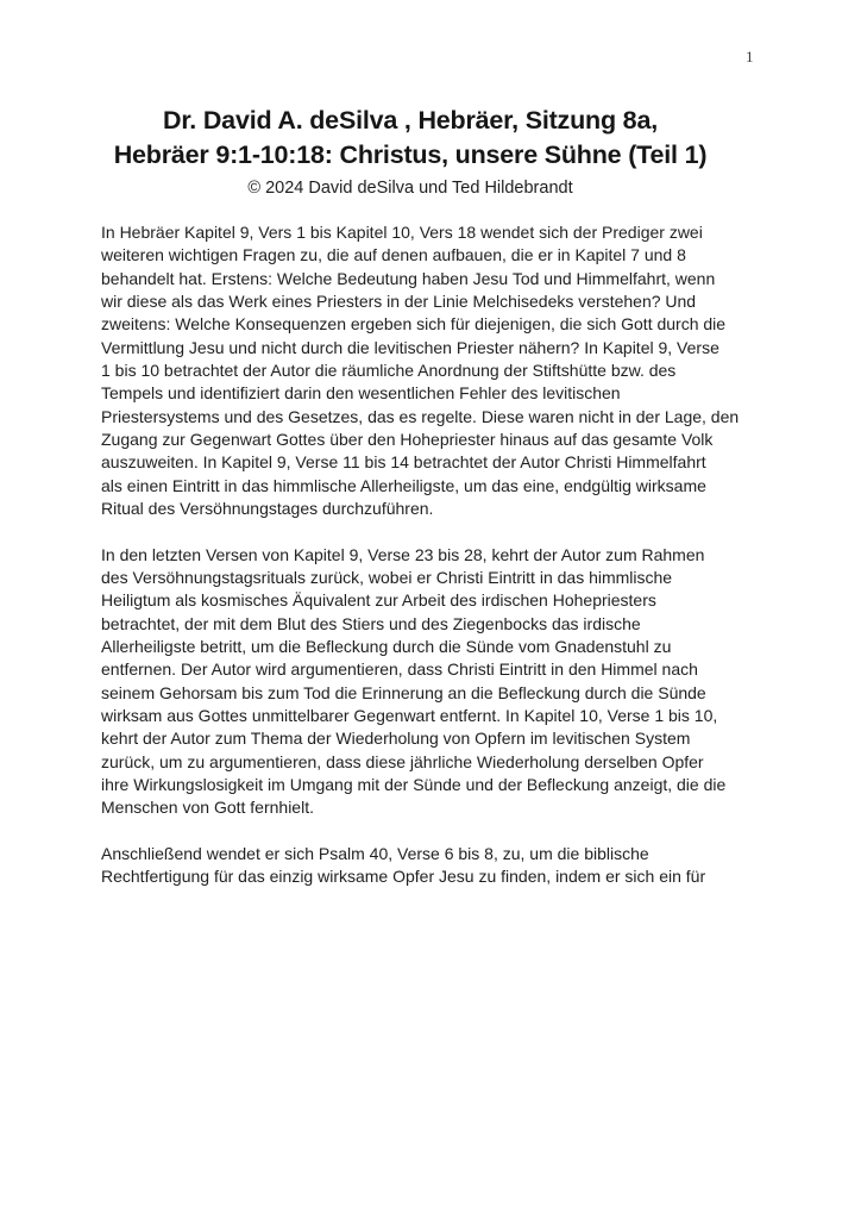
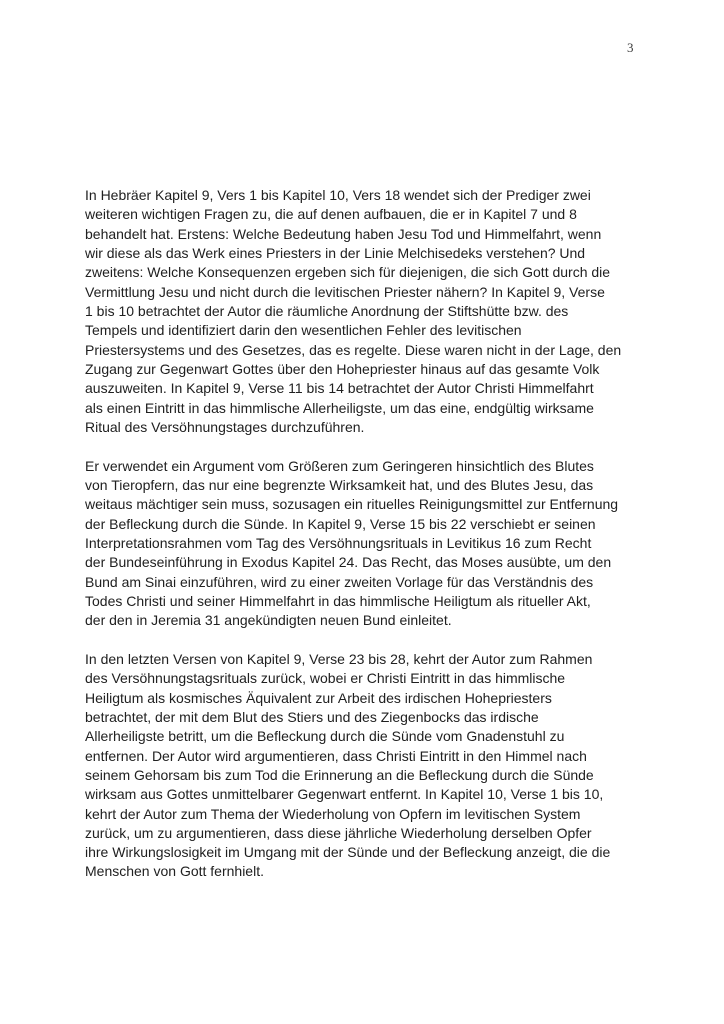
- 1
+ 3
- Dr. David A. deSilva , Hebräer, Sitzung 8a,
- Hebräer 9:1-10:18: Christus, unsere Sühne (Teil 1)
- © 2024 David deSilva und Ted Hildebrandt
  In Hebräer Kapitel 9, Vers 1 bis Kapitel 10, Vers 18 wendet sich der Prediger zwei
  weiteren wichtigen Fragen zu, die auf denen aufbauen, die er in Kapitel 7 und 8
  behandelt hat. Erstens: Welche Bedeutung haben Jesu Tod und Himmelfahrt, wenn
  wir diese als das Werk eines Priesters in der Linie Melchisedeks verstehen? Und
  zweitens: Welche Konsequenzen ergeben sich für diejenigen, die sich Gott durch die
  Vermittlung Jesu und nicht durch die levitischen Priester nähern? In Kapitel 9, Verse
  1 bis 10 betrachtet der Autor die räumliche Anordnung der Stiftshütte bzw. des
  Tempels und identifiziert darin den wesentlichen Fehler des levitischen
  Priestersystems und des Gesetzes, das es regelte. Diese waren nicht in der Lage, den
  Zugang zur Gegenwart Gottes über den Hohepriester hinaus auf das gesamte Volk
  auszuweiten. In Kapitel 9, Verse 11 bis 14 betrachtet der Autor Christi Himmelfahrt
  als einen Eintritt in das himmlische Allerheiligste, um das eine, endgültig wirksame
  Ritual des Versöhnungstages durchzuführen.
+ Er verwendet ein Argument vom Größeren zum Geringeren hinsichtlich des Blutes
+ von Tieropfern, das nur eine begrenzte Wirksamkeit hat, und des Blutes Jesu, das
+ weitaus mächtiger sein muss, sozusagen ein rituelles Reinigungsmittel zur Entfernung
+ der Befleckung durch die Sünde. In Kapitel 9, Verse 15 bis 22 verschiebt er seinen
+ Interpretationsrahmen vom Tag des Versöhnungsrituals in Levitikus 16 zum Recht
+ der Bundeseinführung in Exodus Kapitel 24. Das Recht, das Moses ausübte, um den
+ Bund am Sinai einzuführen, wird zu einer zweiten Vorlage für das Verständnis des
+ Todes Christi und seiner Himmelfahrt in das himmlische Heiligtum als ritueller Akt,
+ der den in Jeremia 31 angekündigten neuen Bund einleitet.
  In den letzten Versen von Kapitel 9, Verse 23 bis 28, kehrt der Autor zum Rahmen
  des Versöhnungstagsrituals zurück, wobei er Christi Eintritt in das himmlische
  Heiligtum als kosmisches Äquivalent zur Arbeit des irdischen Hohepriesters
  betrachtet, der mit dem Blut des Stiers und des Ziegenbocks das irdische
  Allerheiligste betritt, um die Befleckung durch die Sünde vom Gnadenstuhl zu
  entfernen. Der Autor wird argumentieren, dass Christi Eintritt in den Himmel nach
  seinem Gehorsam bis zum Tod die Erinnerung an die Befleckung durch die Sünde
  wirksam aus Gottes unmittelbarer Gegenwart entfernt. In Kapitel 10, Verse 1 bis 10,
  kehrt der Autor zum Thema der Wiederholung von Opfern im levitischen System
  zurück, um zu argumentieren, dass diese jährliche Wiederholung derselben Opfer
  ihre Wirkungslosigkeit im Umgang mit der Sünde und der Befleckung anzeigt, die die
  Menschen von Gott fernhielt.
- Anschließend wendet er sich Psalm 40, Verse 6 bis 8, zu, um die biblische
- Rechtfertigung für das einzig wirksame Opfer Jesu zu finden, indem er sich ein für
